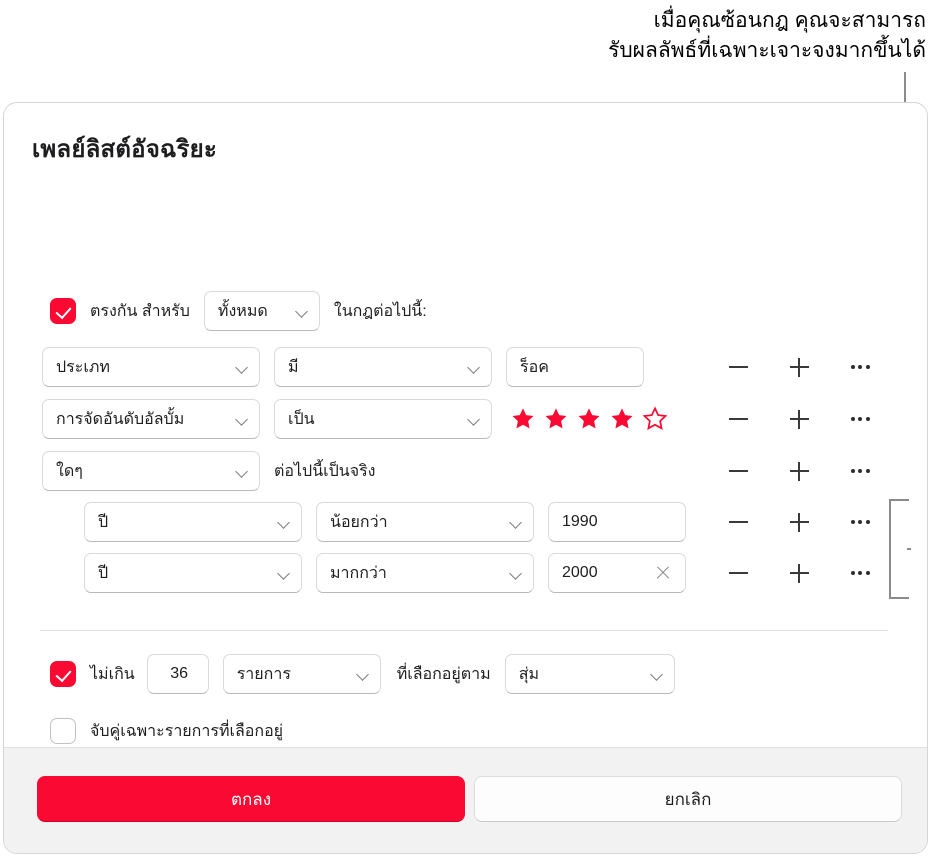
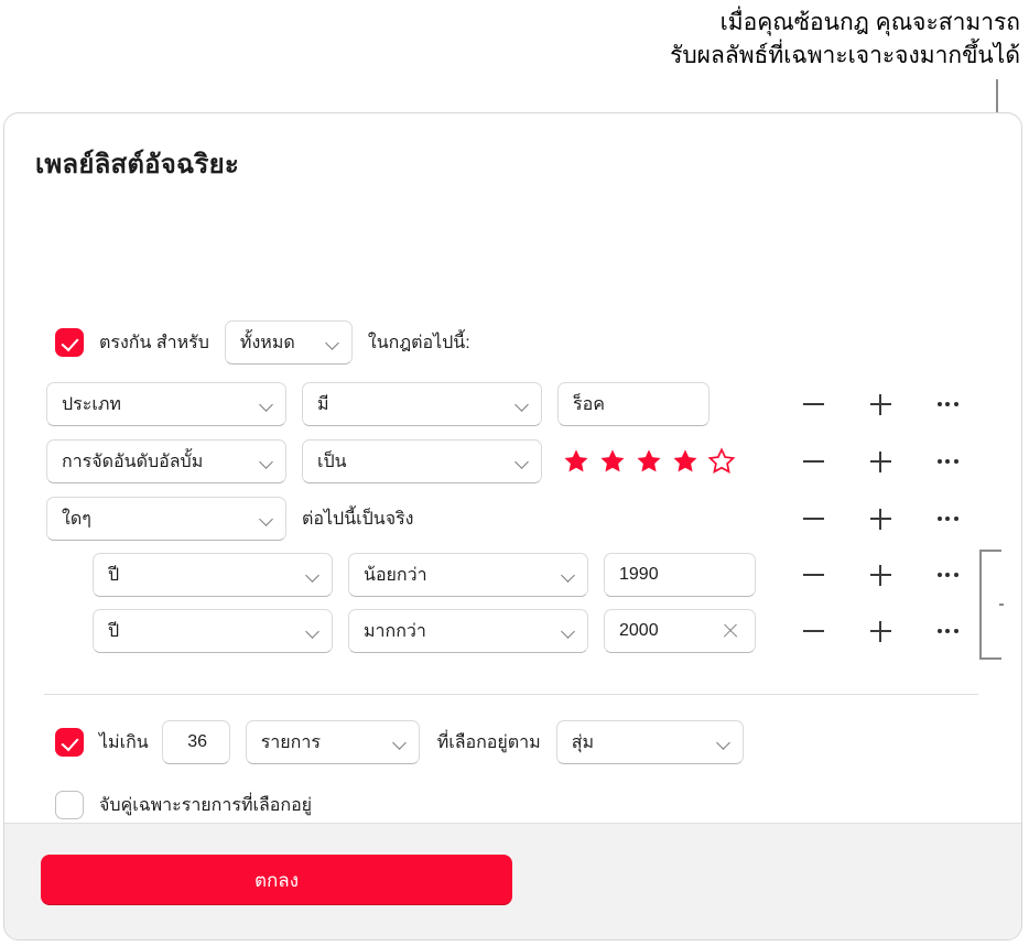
  เมื่อคุณซ้อนกฎ คุณจะสามารถ
  รับผลลัพธ์ที่เฉพาะเจาะจงมากขึ้นได้
  เพลย์ลิสต์อัจฉริยะ
  ตรงกัน สำหรับ
  ทั้งหมด
  ในกฎต่อไปนี้:
  ประเภท
  มี
  ร็อค
  การจัดอันดับอัลบั้ม
  เป็น
  ใดๆ
  ต่อไปนี้เป็นจริง
  ปี
  น้อยกว่า
  1990
  ปี
  มากกว่า
  2000
  ไม่เกิน
  36
  รายการ
  ที่เลือกอยู่ตาม
  สุ่ม
  จับคู่เฉพาะรายการที่เลือกอยู่
  ตกลง
- ยกเลิก
